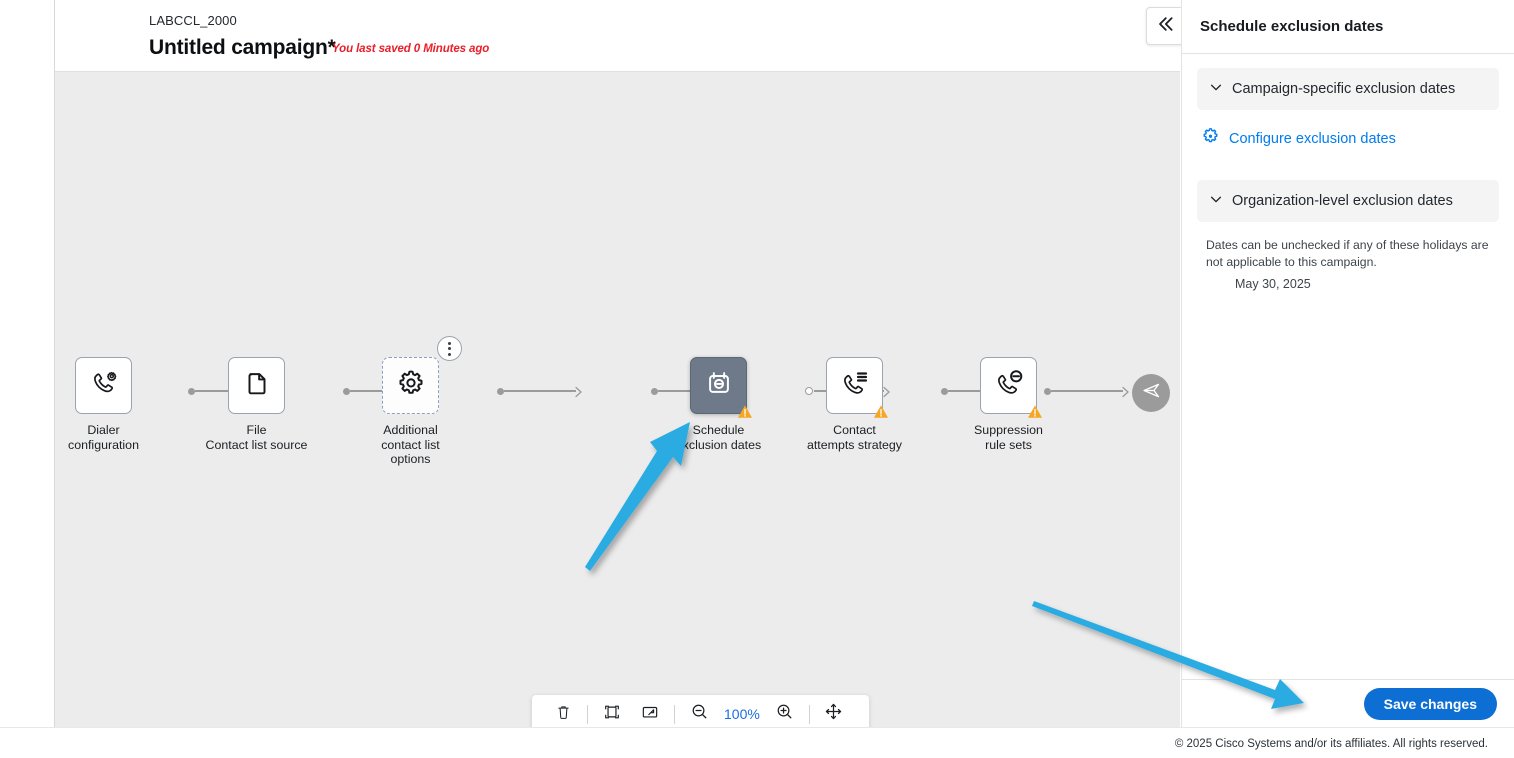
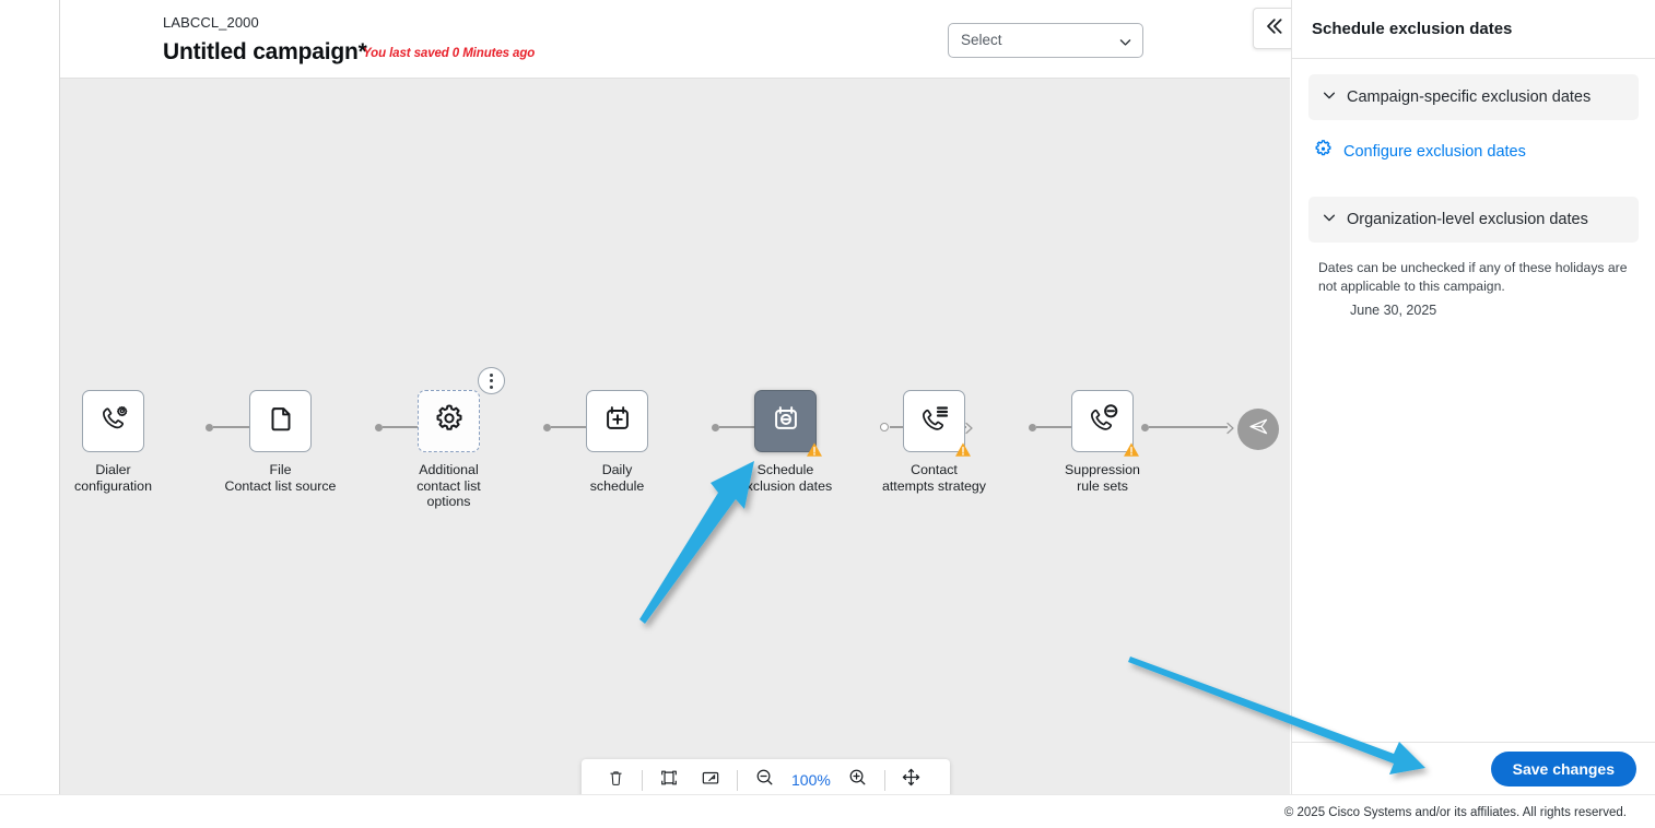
  LABCCL_2000
  Untitled campaign*
  You last saved 0 Minutes ago
+ Select
  Dialer
  configuration
  File
  Contact list source
  Additional
  contact list
  options
+ Daily
+ schedule
  Schedule
  xclusion dates
  Contact
  attempts strategy
  Suppression
  rule sets
  100%
  Schedule exclusion dates
  Campaign-specific exclusion dates
  Configure exclusion dates
  Organization-level exclusion dates
  Dates can be unchecked if any of these holidays are not applicable to this campaign.
- May 30, 2025
+ June 30, 2025
  Save changes
  © 2025 Cisco Systems and/or its affiliates. All rights reserved.
